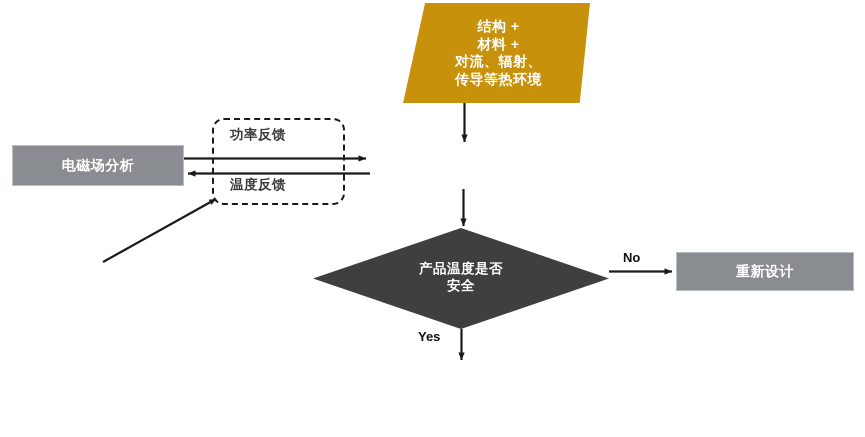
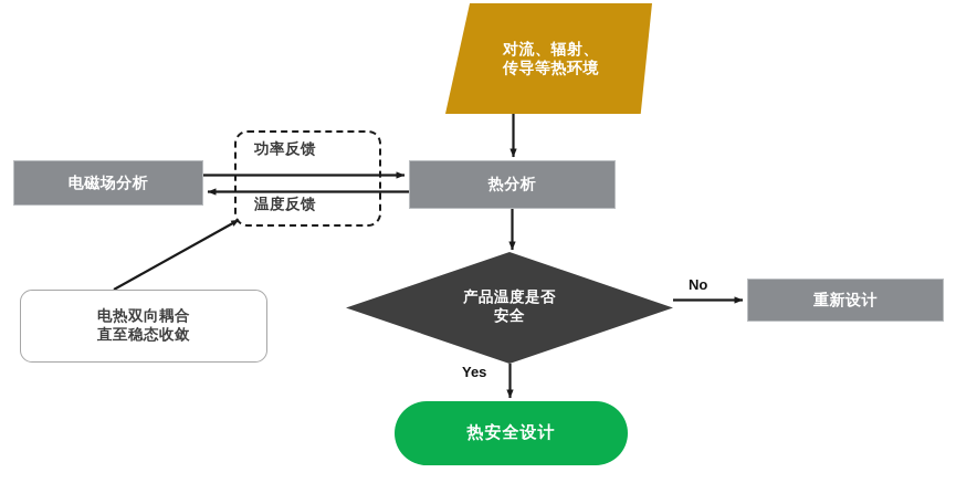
- 结构 +
- 材料 +
  对流、辐射、
  传导等热环境
  电磁场分析
+ 热分析
  产品温度是否
  安全
  重新设计
+ 热安全设计
+ 电热双向耦合
+ 直至稳态收敛
  功率反馈
  温度反馈
  No
  Yes
